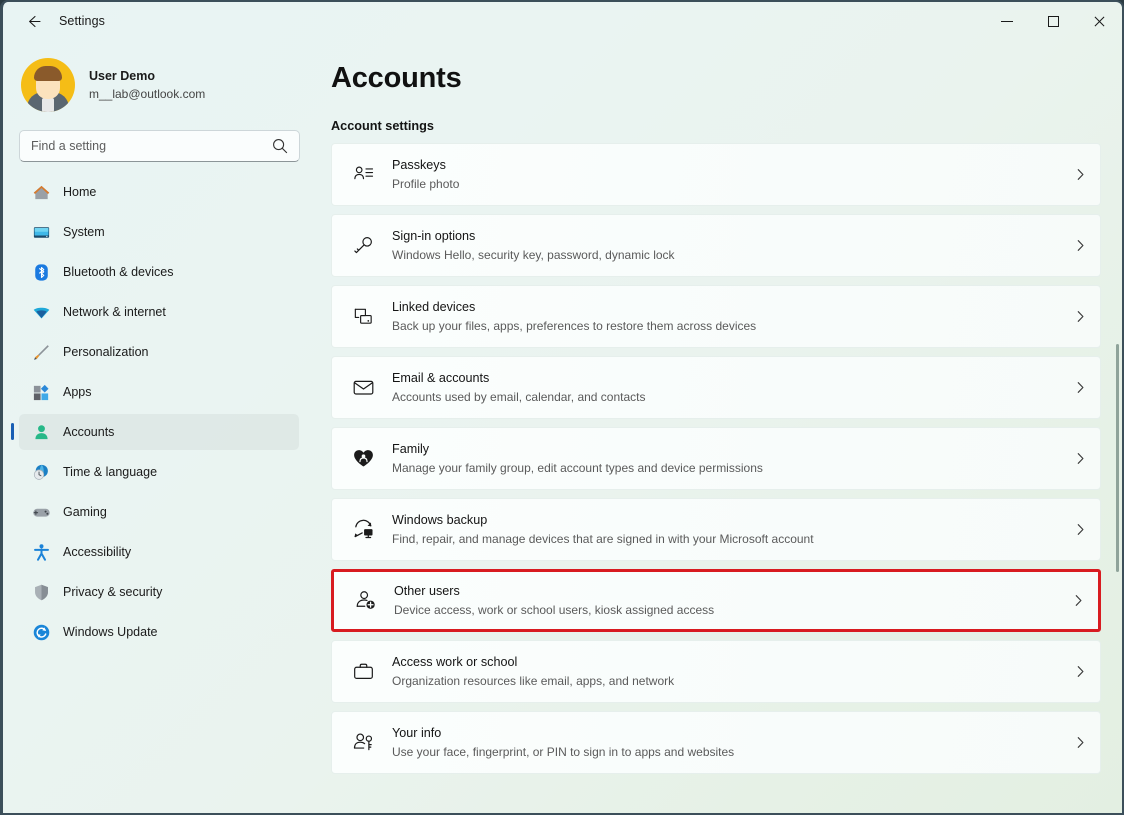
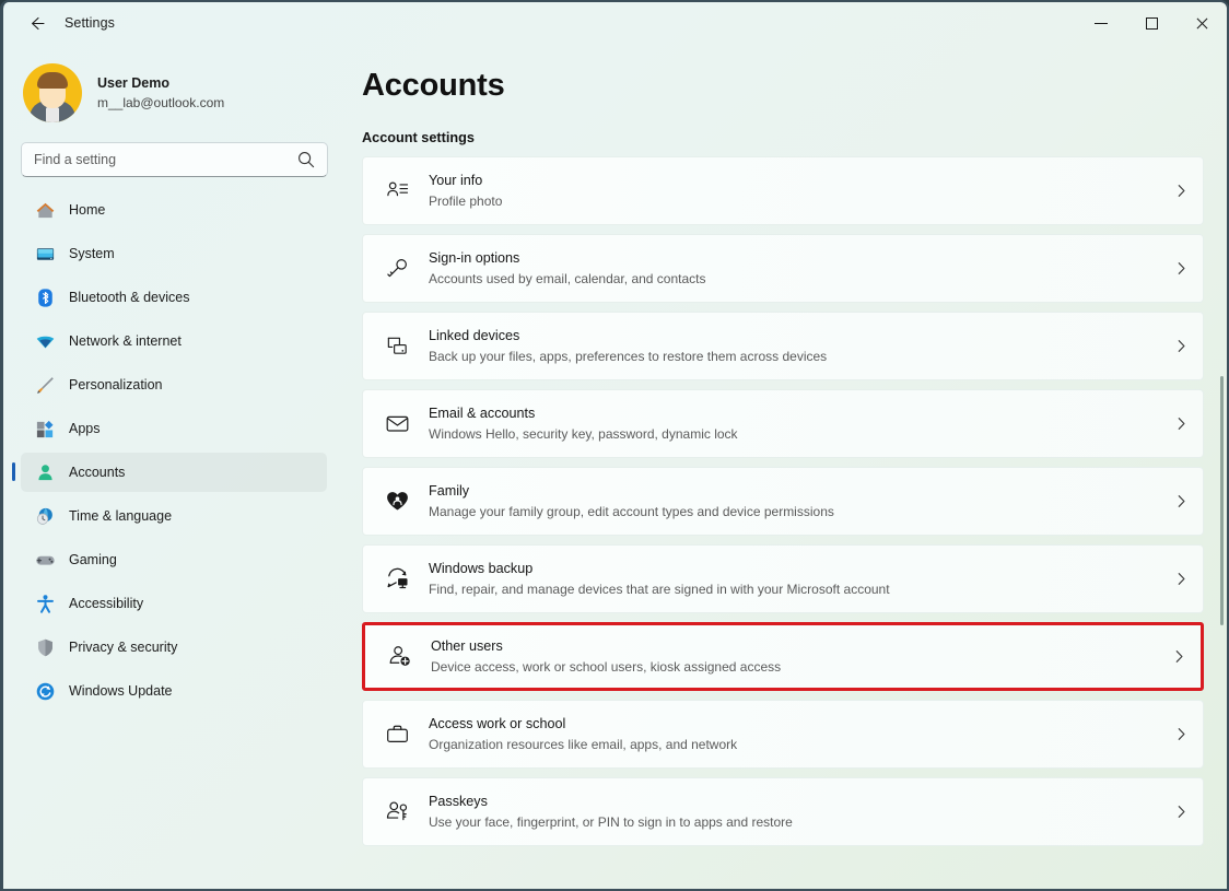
  Settings
  User Demo
  m__lab@outlook.com
  Find a setting
  Home
  System
  Bluetooth & devices
  Network & internet
  Personalization
  Apps
  Accounts
  Time & language
  Gaming
  Accessibility
  Privacy & security
  Windows Update
  Accounts
  Account settings
- Passkeys
+ Your info
  Profile photo
  Sign-in options
- Windows Hello, security key, password, dynamic lock
+ Accounts used by email, calendar, and contacts
  Linked devices
  Back up your files, apps, preferences to restore them across devices
  Email & accounts
- Accounts used by email, calendar, and contacts
+ Windows Hello, security key, password, dynamic lock
  Family
  Manage your family group, edit account types and device permissions
  Windows backup
  Find, repair, and manage devices that are signed in with your Microsoft account
  Other users
  Device access, work or school users, kiosk assigned access
  Access work or school
  Organization resources like email, apps, and network
- Your info
+ Passkeys
- Use your face, fingerprint, or PIN to sign in to apps and websites
+ Use your face, fingerprint, or PIN to sign in to apps and restore
